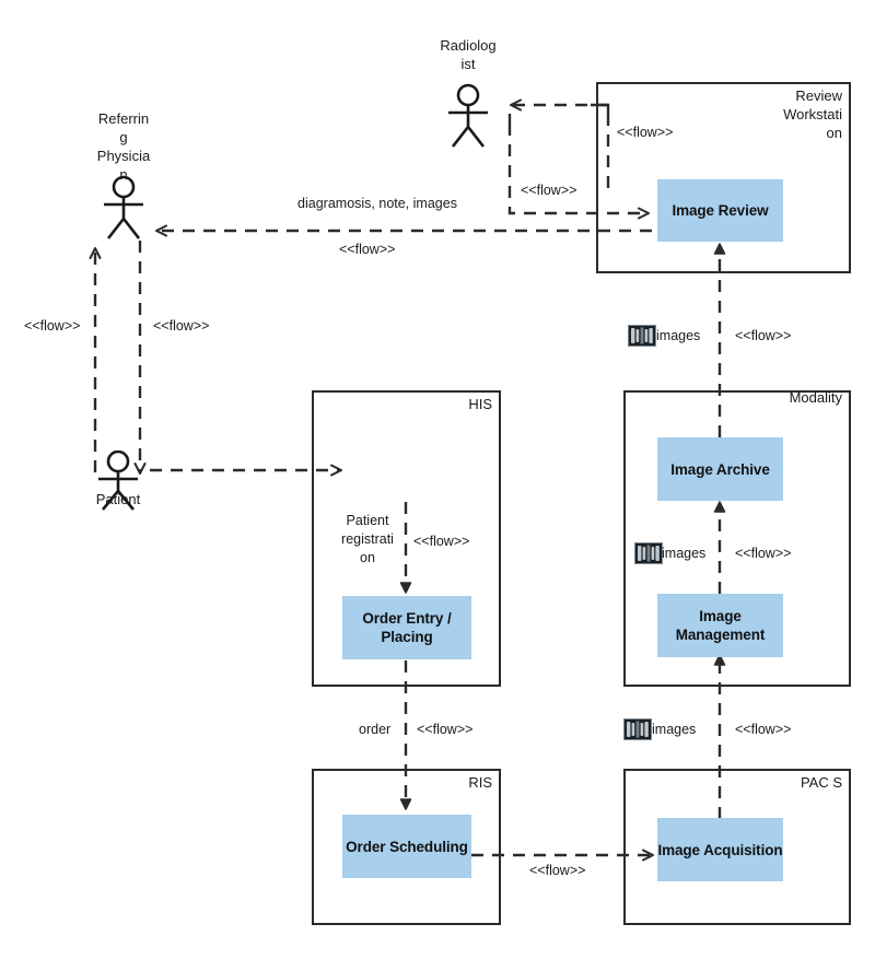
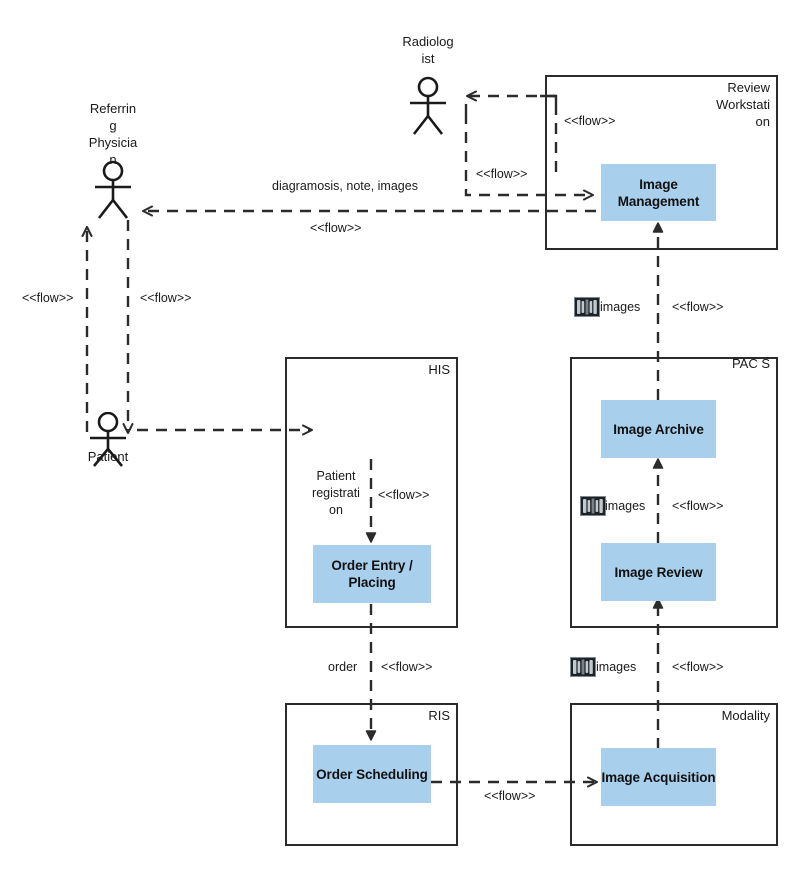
  Review Workstati on
  HIS
- Modality
+ PAC S
  RIS
- PAC S
+ Modality
- Image Review
+ Image Management
  Order Entry / Placing
  Image Archive
- Image Management
+ Image Review
  Order Scheduling
  Image Acquisition
  Radiolog
  ist
  Referrin
  g
  Physicia
  n
  Patient
  <<flow>>
  <<flow>>
  diagramosis, note, images
  <<flow>>
  <<flow>>
  <<flow>>
  images
  <<flow>>
  Patient registrati on
  <<flow>>
  order
  <<flow>>
  images
  <<flow>>
  images
  <<flow>>
  <<flow>>
